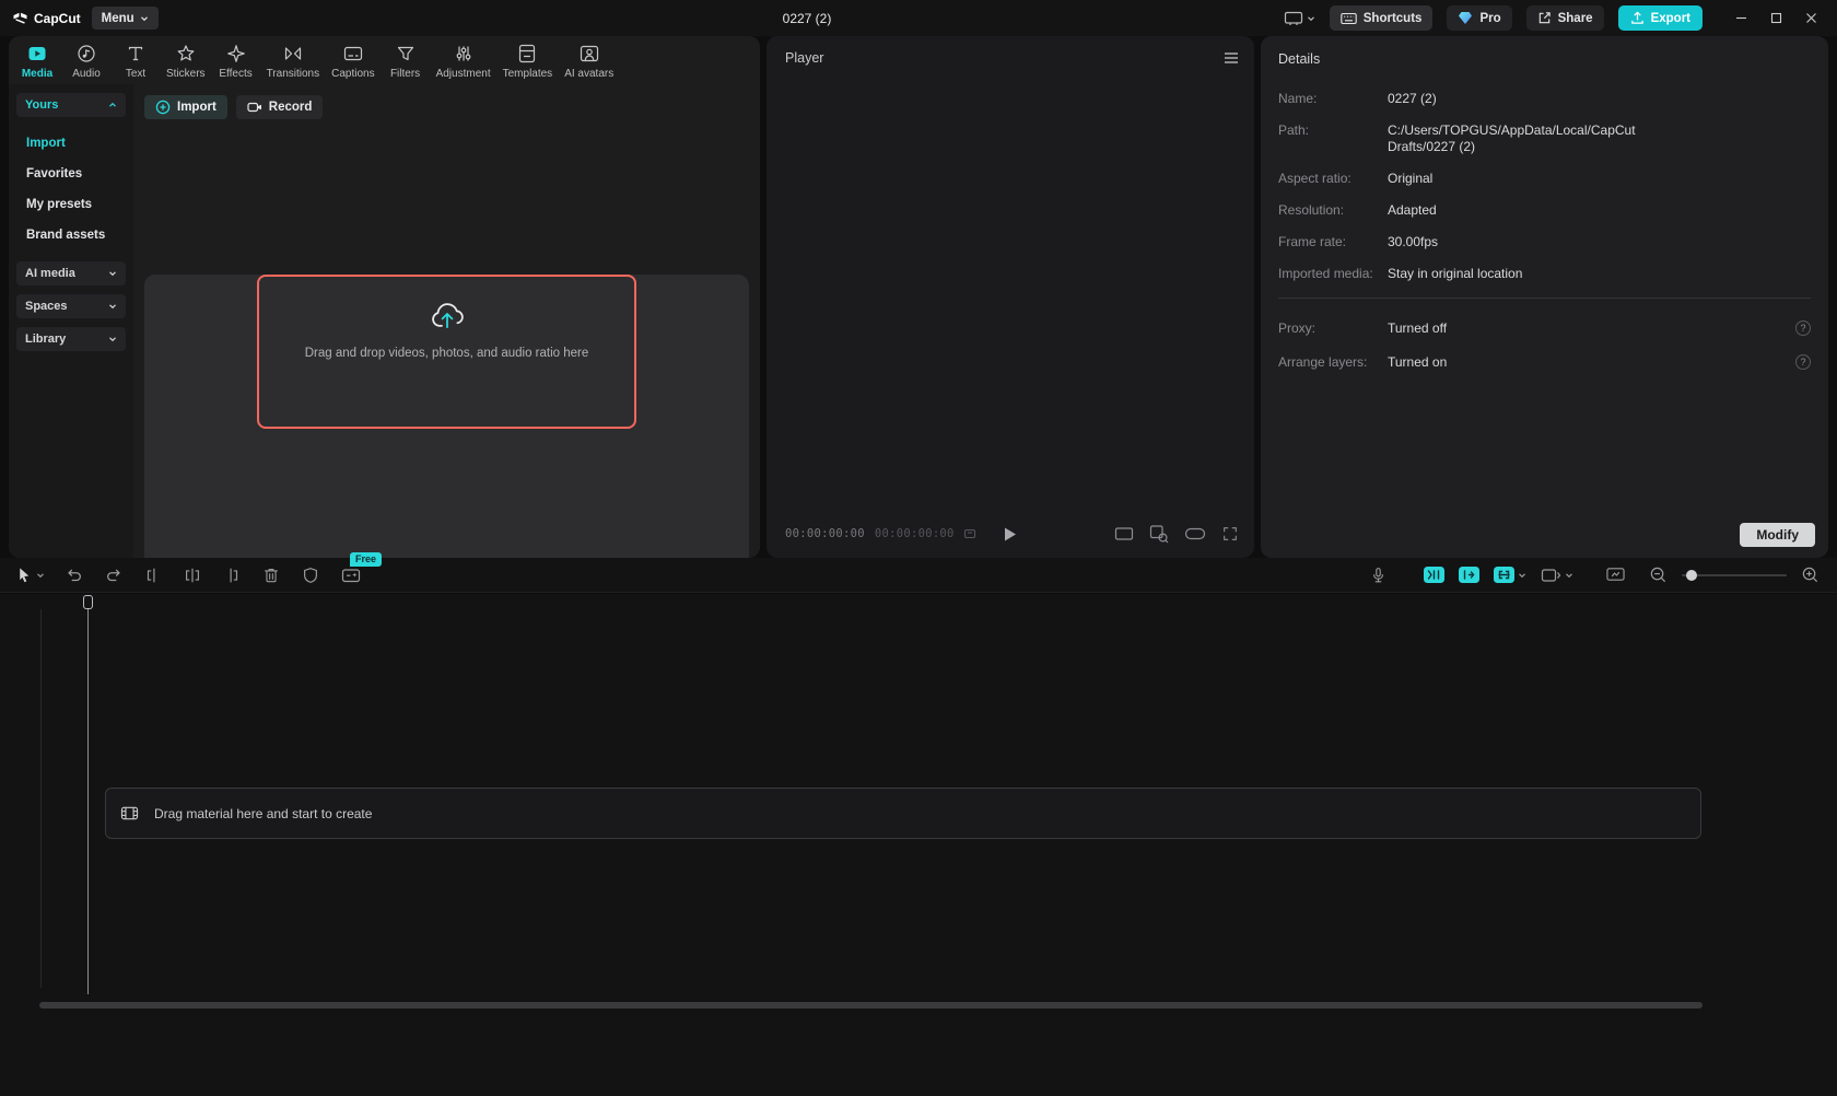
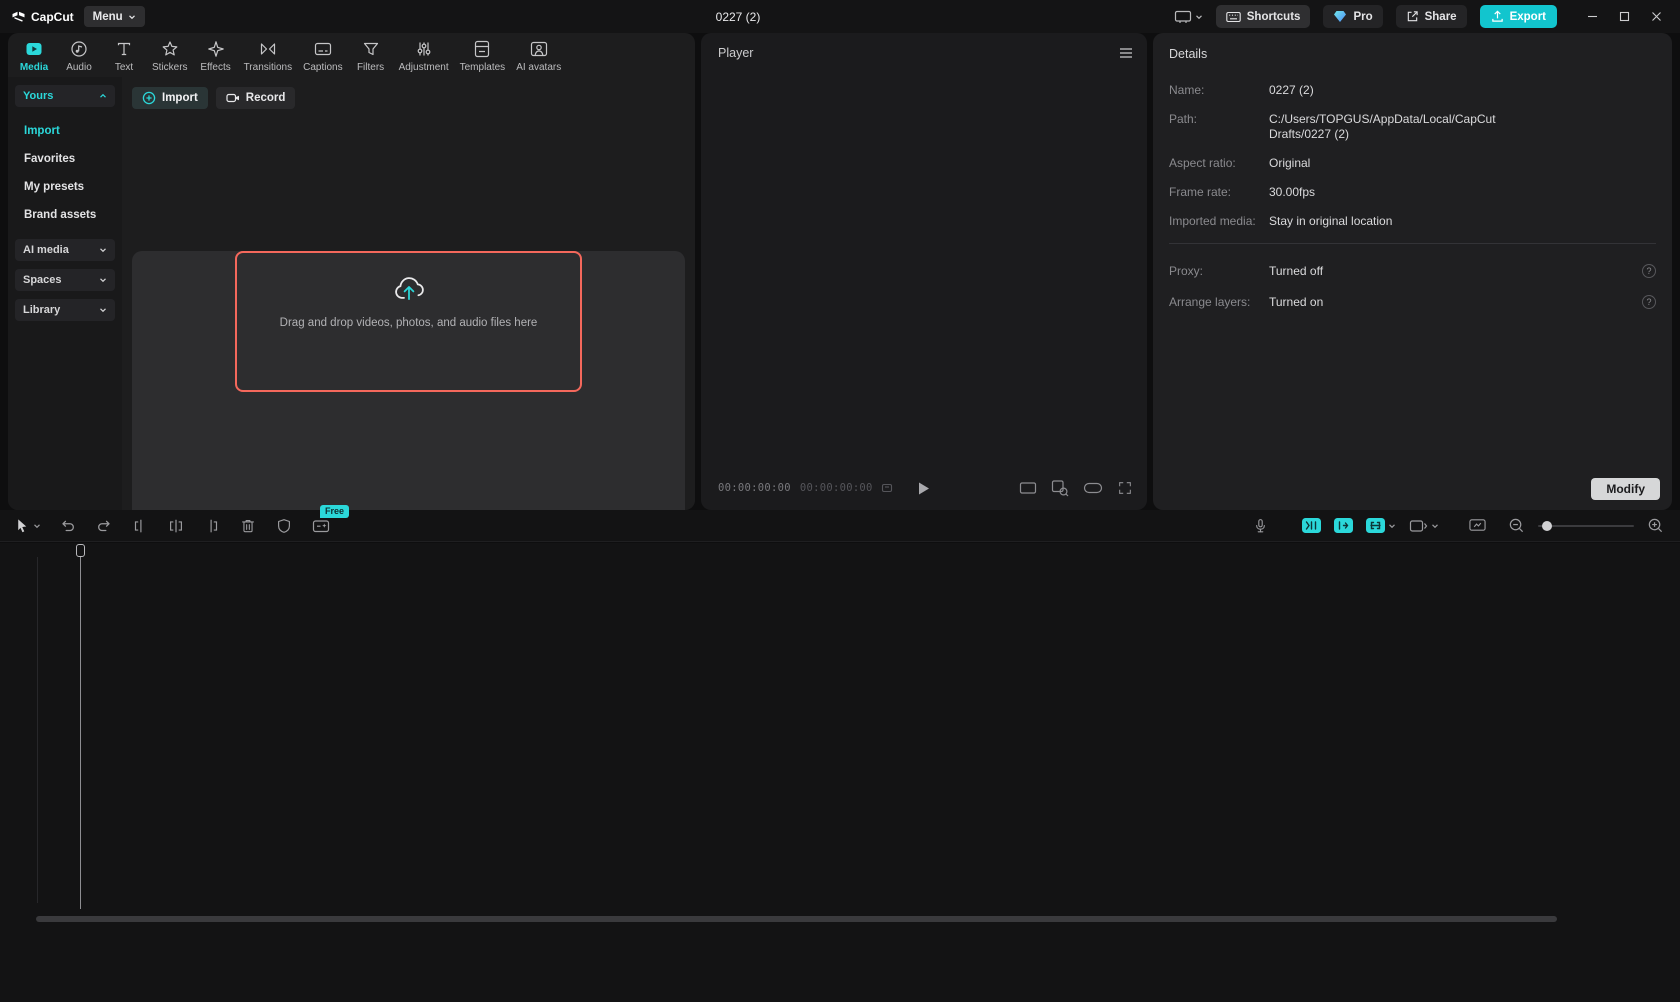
  CapCut
  Menu
  0227 (2)
  Shortcuts
  Pro
  Share
  Export
  Media
  Audio
  Text
  Stickers
  Effects
  Transitions
  Captions
  Filters
  Adjustment
  Templates
  AI avatars
  Yours
  Import
  Favorites
  My presets
  Brand assets
  AI media
  Spaces
  Library
  Import
  Record
- Drag and drop videos, photos, and audio ratio here
+ Drag and drop videos, photos, and audio files here
  Player
  00:00:00:00
  00:00:00:00
  Details
  Name:
  0227 (2)
  Path:
  C:/Users/TOPGUS/AppData/Local/CapCut Drafts/0227 (2)
  Aspect ratio:
  Original
- Resolution:
- Adapted
  Frame rate:
  30.00fps
  Imported media:
  Stay in original location
  Proxy:
  Turned off
  ?
  Arrange layers:
  Turned on
  ?
  Modify
  Free
- Drag material here and start to create
